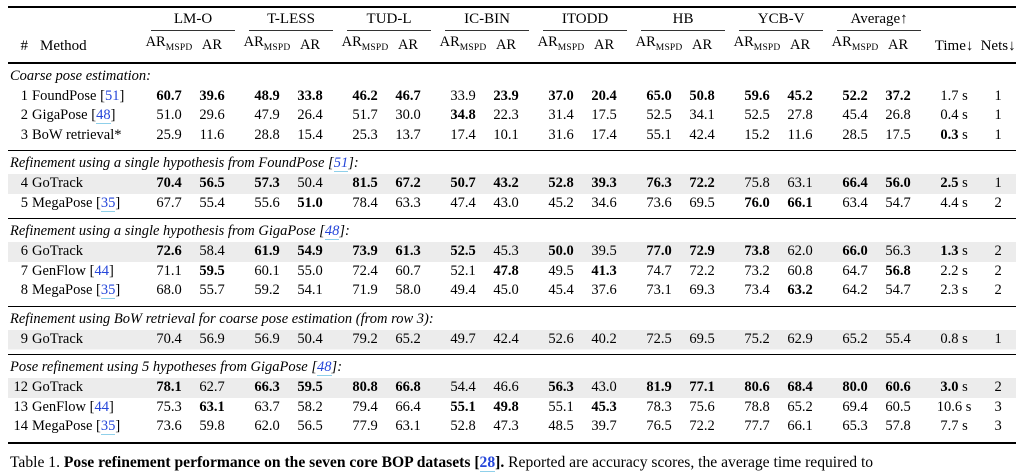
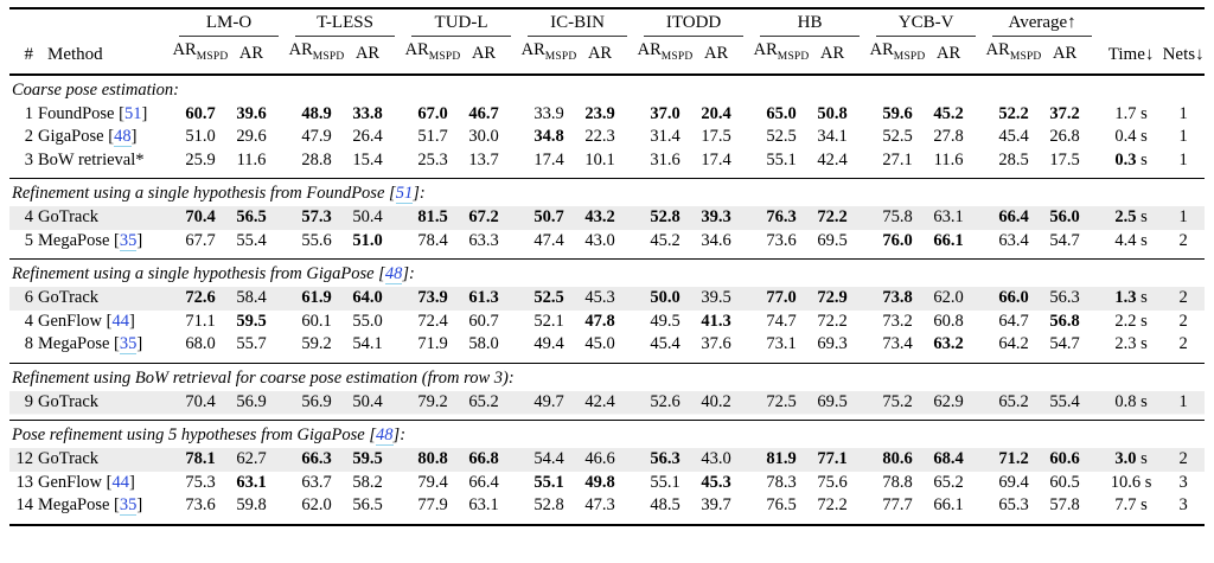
  #	Method	LM-O	T-LESS	TUD-L	IC-BIN	ITODD	HB	YCB-V	Average↑	Time↓	Nets↓
  ARMSPD	AR	ARMSPD	AR	ARMSPD	AR	ARMSPD	AR	ARMSPD	AR	ARMSPD	AR	ARMSPD	AR	ARMSPD	AR
  Coarse pose estimation:
- 1	FoundPose [51]	60.7	39.6	48.9	33.8	46.2	46.7	33.9	23.9	37.0	20.4	65.0	50.8	59.6	45.2	52.2	37.2	1.7 s	1
+ 1	FoundPose [51]	60.7	39.6	48.9	33.8	67.0	46.7	33.9	23.9	37.0	20.4	65.0	50.8	59.6	45.2	52.2	37.2	1.7 s	1
  2	GigaPose [48]	51.0	29.6	47.9	26.4	51.7	30.0	34.8	22.3	31.4	17.5	52.5	34.1	52.5	27.8	45.4	26.8	0.4 s	1
- 3	BoW retrieval*	25.9	11.6	28.8	15.4	25.3	13.7	17.4	10.1	31.6	17.4	55.1	42.4	15.2	11.6	28.5	17.5	0.3 s	1
+ 3	BoW retrieval*	25.9	11.6	28.8	15.4	25.3	13.7	17.4	10.1	31.6	17.4	55.1	42.4	27.1	11.6	28.5	17.5	0.3 s	1
  Refinement using a single hypothesis from FoundPose [51]:
  4	GoTrack	70.4	56.5	57.3	50.4	81.5	67.2	50.7	43.2	52.8	39.3	76.3	72.2	75.8	63.1	66.4	56.0	2.5 s	1
  5	MegaPose [35]	67.7	55.4	55.6	51.0	78.4	63.3	47.4	43.0	45.2	34.6	73.6	69.5	76.0	66.1	63.4	54.7	4.4 s	2
  Refinement using a single hypothesis from GigaPose [48]:
- 6	GoTrack	72.6	58.4	61.9	54.9	73.9	61.3	52.5	45.3	50.0	39.5	77.0	72.9	73.8	62.0	66.0	56.3	1.3 s	2
+ 6	GoTrack	72.6	58.4	61.9	64.0	73.9	61.3	52.5	45.3	50.0	39.5	77.0	72.9	73.8	62.0	66.0	56.3	1.3 s	2
- 7	GenFlow [44]	71.1	59.5	60.1	55.0	72.4	60.7	52.1	47.8	49.5	41.3	74.7	72.2	73.2	60.8	64.7	56.8	2.2 s	2
+ 4	GenFlow [44]	71.1	59.5	60.1	55.0	72.4	60.7	52.1	47.8	49.5	41.3	74.7	72.2	73.2	60.8	64.7	56.8	2.2 s	2
  8	MegaPose [35]	68.0	55.7	59.2	54.1	71.9	58.0	49.4	45.0	45.4	37.6	73.1	69.3	73.4	63.2	64.2	54.7	2.3 s	2
  Refinement using BoW retrieval for coarse pose estimation (from row 3):
  9	GoTrack	70.4	56.9	56.9	50.4	79.2	65.2	49.7	42.4	52.6	40.2	72.5	69.5	75.2	62.9	65.2	55.4	0.8 s	1
  Pose refinement using 5 hypotheses from GigaPose [48]:
- 12	GoTrack	78.1	62.7	66.3	59.5	80.8	66.8	54.4	46.6	56.3	43.0	81.9	77.1	80.6	68.4	80.0	60.6	3.0 s	2
+ 12	GoTrack	78.1	62.7	66.3	59.5	80.8	66.8	54.4	46.6	56.3	43.0	81.9	77.1	80.6	68.4	71.2	60.6	3.0 s	2
  13	GenFlow [44]	75.3	63.1	63.7	58.2	79.4	66.4	55.1	49.8	55.1	45.3	78.3	75.6	78.8	65.2	69.4	60.5	10.6 s	3
  14	MegaPose [35]	73.6	59.8	62.0	56.5	77.9	63.1	52.8	47.3	48.5	39.7	76.5	72.2	77.7	66.1	65.3	57.8	7.7 s	3
- Table 1. Pose refinement performance on the seven core BOP datasets [28]. Reported are accuracy scores, the average time required to
